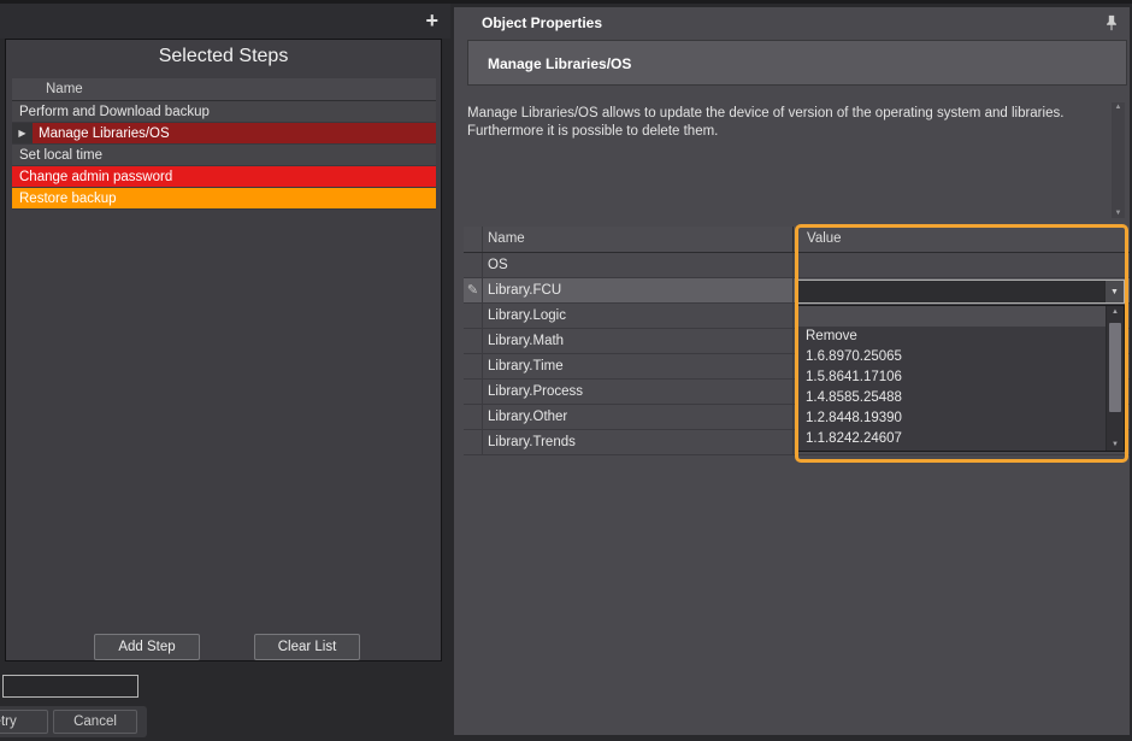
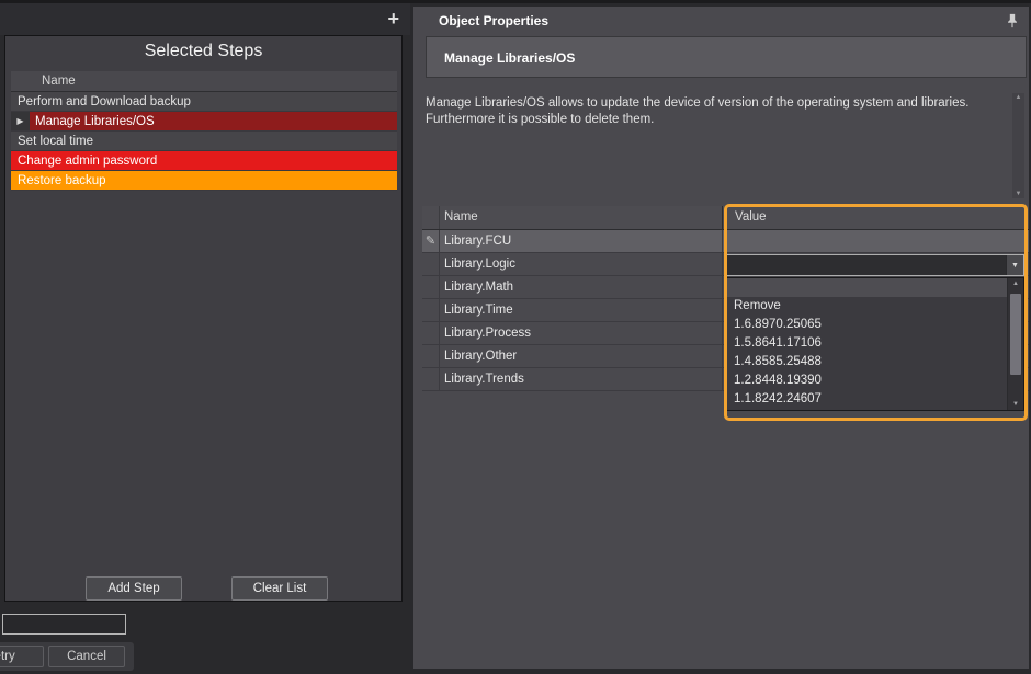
  +
  Selected Steps
  Name
  Perform and Download backup
  ▶
  Manage Libraries/OS
  Set local time
  Change admin password
  Restore backup
  Add Step
  Clear List
  Cancel
  Object Properties
  Manage Libraries/OS
  Manage Libraries/OS allows to update the device of version of the operating system and libraries. Furthermore it is possible to delete them.
  Name
  Value
- OS
  ✎
  Library.FCU
  Library.Logic
  Library.Math
  Library.Time
  Library.Process
  Library.Other
  Library.Trends
  Remove
  1.6.8970.25065
  1.5.8641.17106
  1.4.8585.25488
  1.2.8448.19390
  1.1.8242.24607
